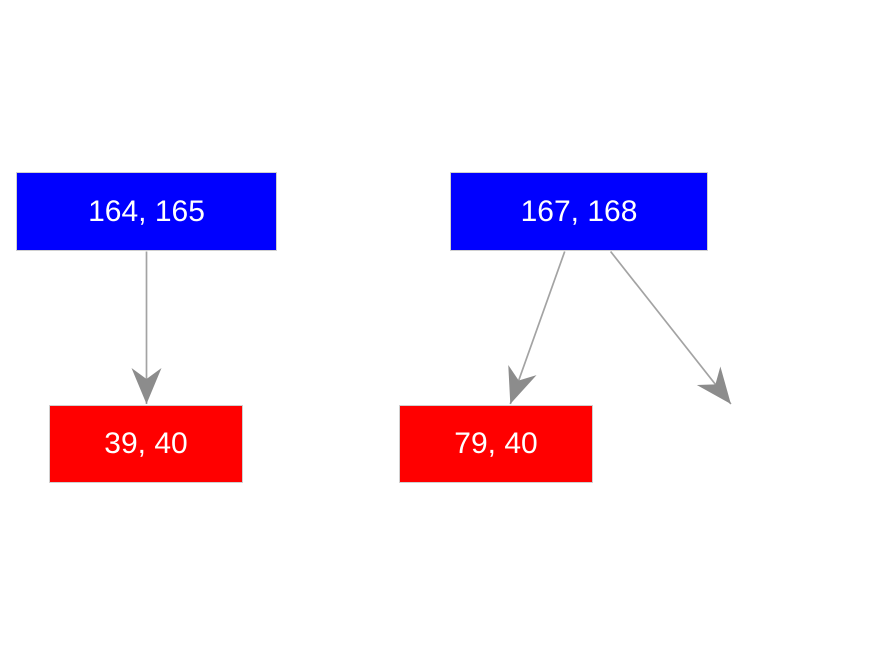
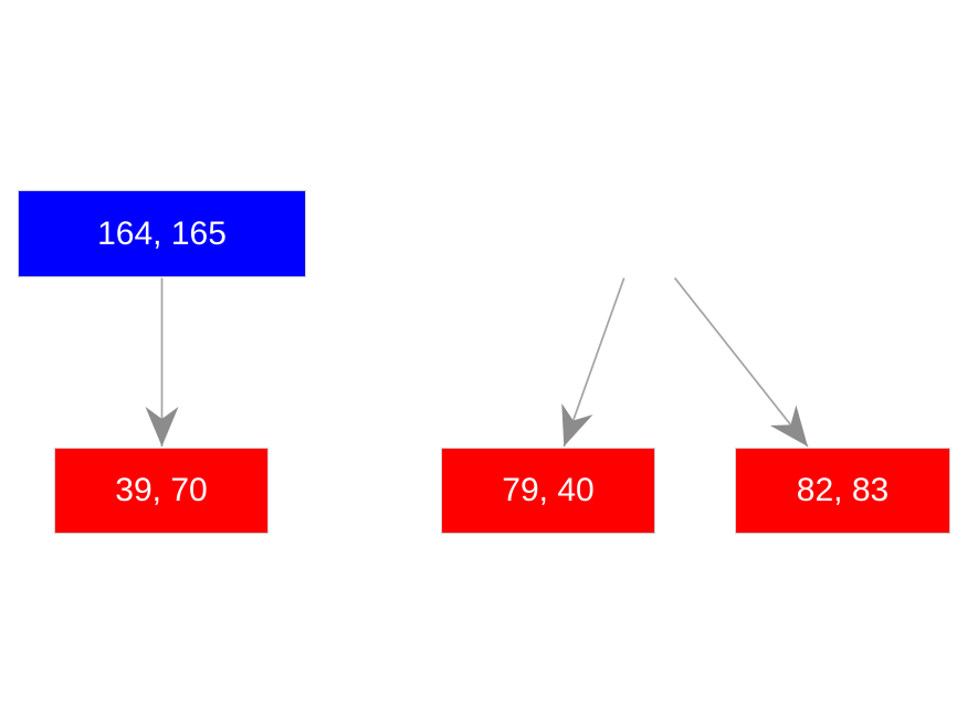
  164, 165
- 167, 168
- 39, 40
+ 39, 70
  79, 40
+ 82, 83
